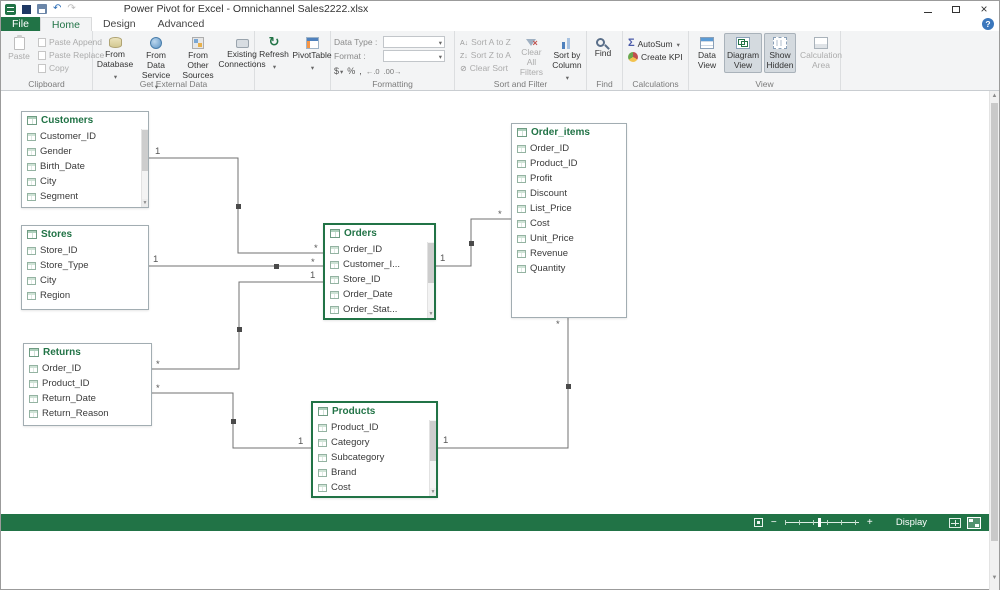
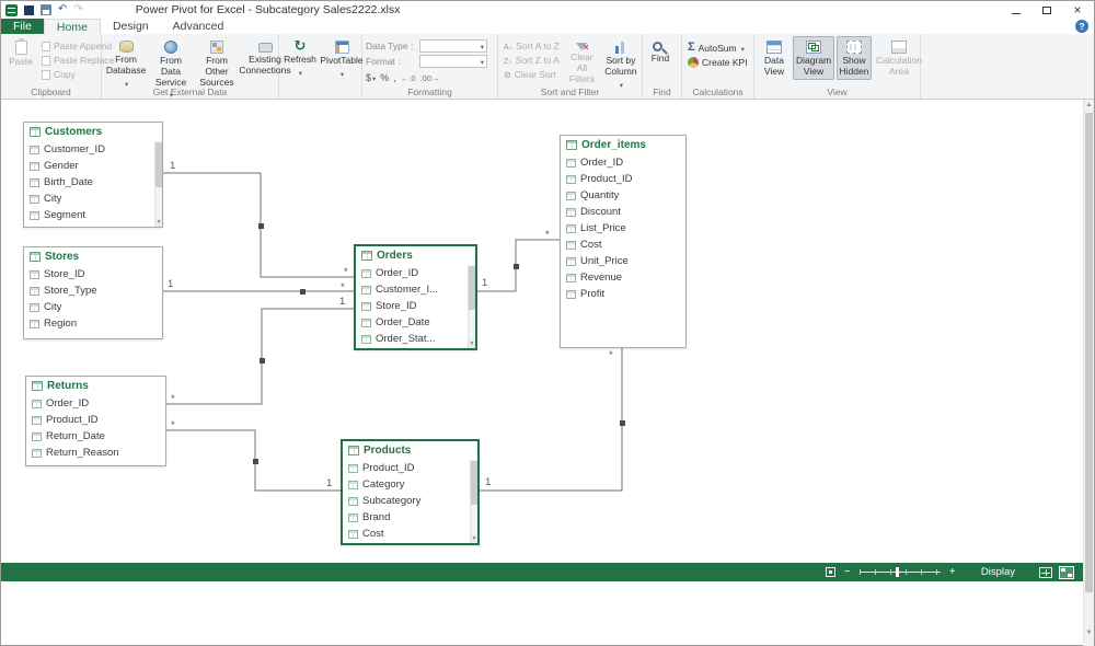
  ↶
  ↷
- Power Pivot for Excel - Omnichannel Sales2222.xlsx
+ Power Pivot for Excel - Subcategory Sales2222.xlsx
  ×
  File
  Home
  Design
  Advanced
  ?
  Paste
  Paste Append
  Paste Replace
  Copy
  Clipboard
  From Database
  From Data Service
  From Other Sources
  Existing Connections
  Get External Data
  ↻
  Refresh
  PivotTable
  Data Type :
  Format :
  $
  %
  ,
  Formatting
  Sort A to Z
  Sort Z to A
  Clear Sort
  Clear All Filters
  Sort by Column
  Sort and Filter
  Find
  Find
  Σ
  AutoSum
  Create KPI
  Calculations
  Data View
  Diagram View
  Show Hidden
  Calculation Area
  View
  Customers
  Customer_ID
  Gender
  Birth_Date
  City
  Segment
  Stores
  Store_ID
  Store_Type
  City
  Region
  Returns
  Order_ID
  Product_ID
  Return_Date
  Return_Reason
  Orders
  Order_ID
  Customer_I...
  Store_ID
  Order_Date
  Order_Stat...
  Products
  Product_ID
  Category
  Subcategory
  Brand
  Cost
  Order_items
  Order_ID
  Product_ID
- Profit
+ Quantity
  Discount
  List_Price
  Cost
  Unit_Price
  Revenue
- Quantity
+ Profit
  1
  *
  1
  *
  *
  1
  *
  1
  1
  *
  1
  *
  −
  +
  Display
